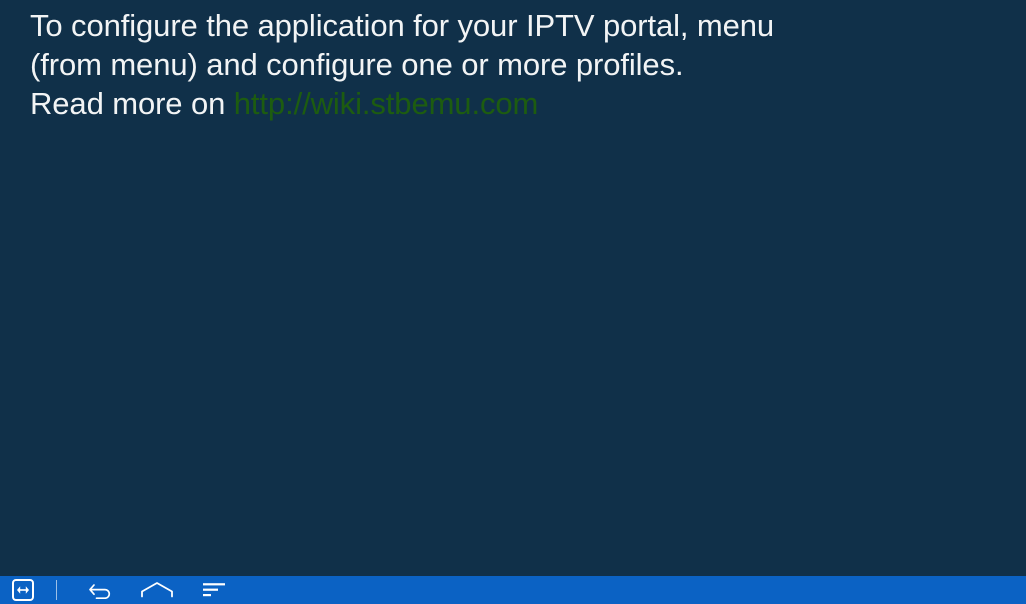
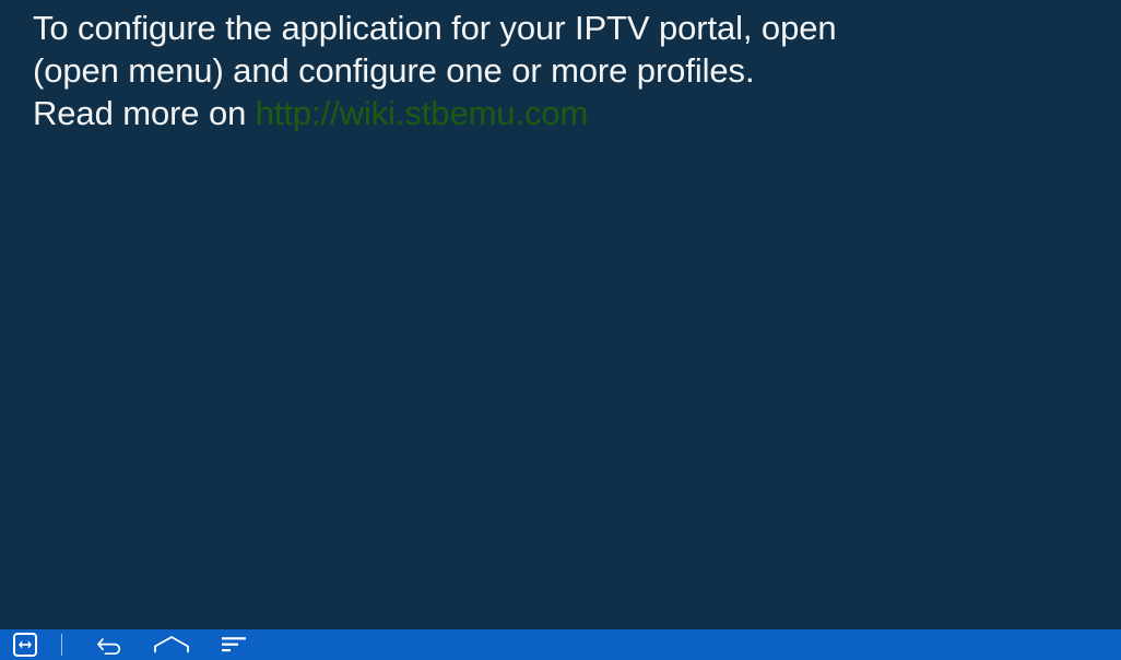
- To configure the application for your IPTV portal, menu
+ To configure the application for your IPTV portal, open
- (from menu) and configure one or more profiles.
+ (open menu) and configure one or more profiles.
  Read more on http://wiki.stbemu.com
